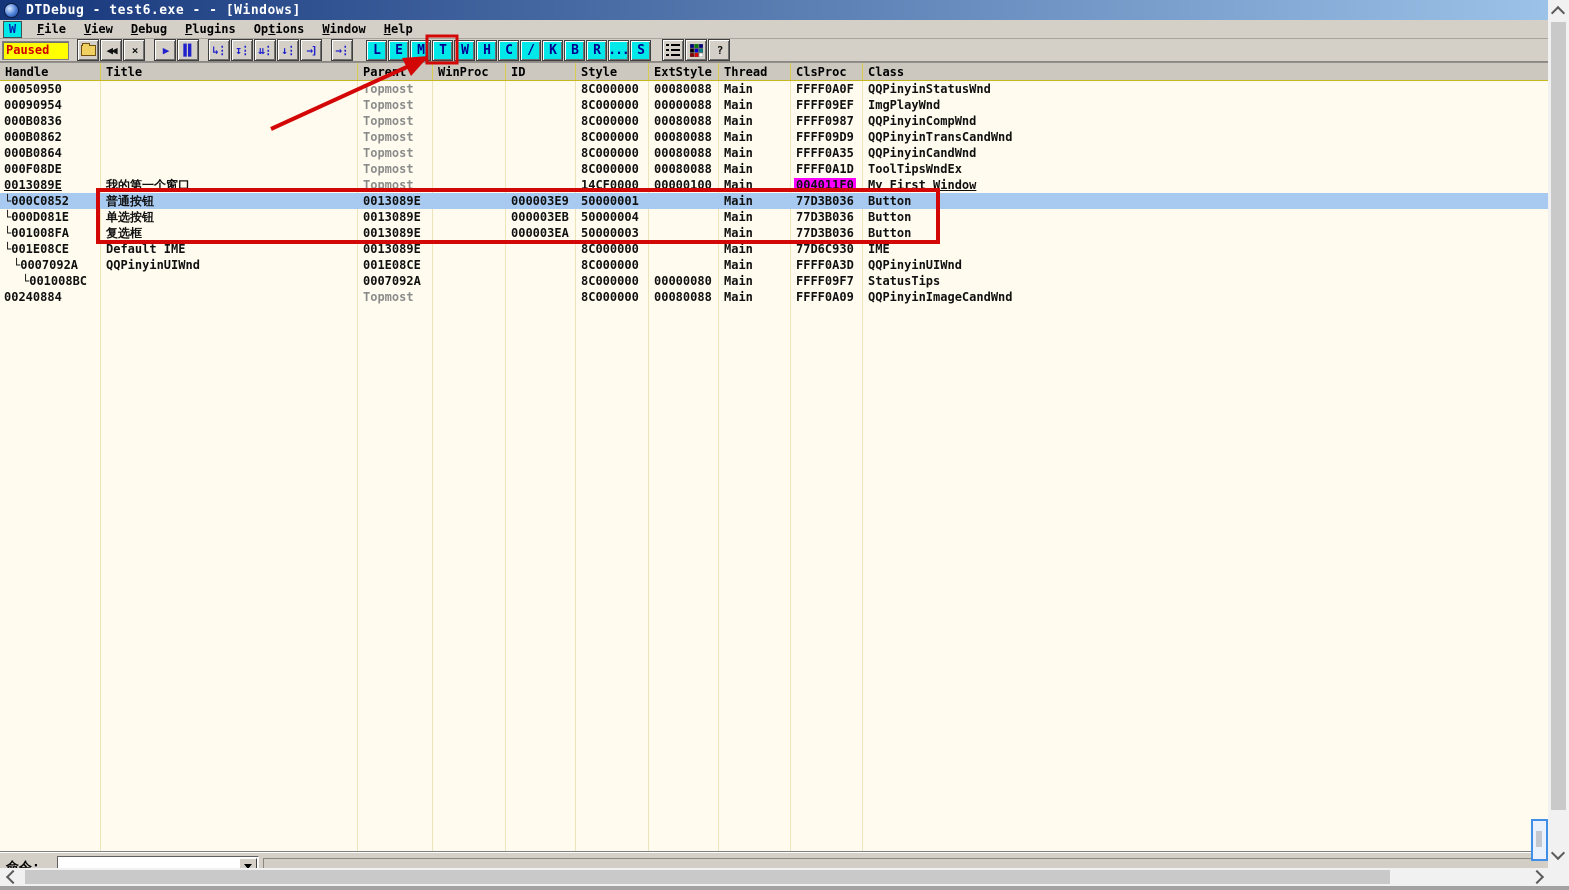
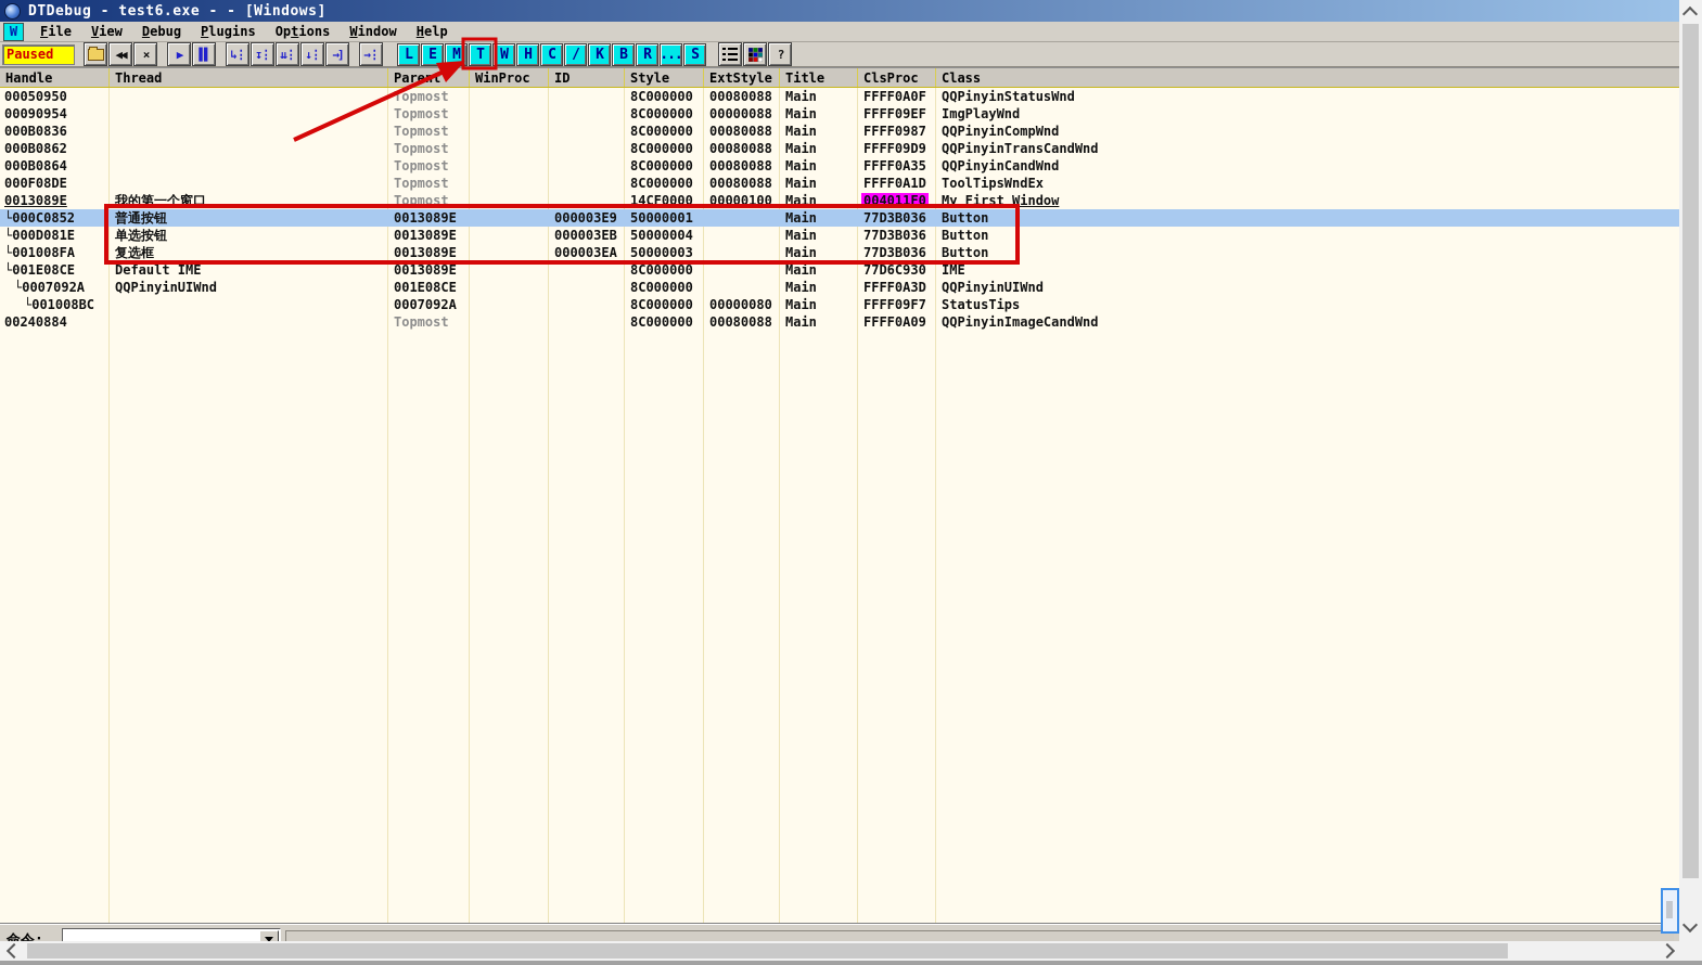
  DTDebug - test6.exe - - [Windows]
  W
  File View Debug Plugins Options Window Help
  Paused
  ◀◀
  ×
  ▶
  ▌▌
  ↳⋮
  ↧⋮
  ⇊⋮
  ↓⋮
  →]
  →⋮
  L
  E
  M
  T
  W
  H
  C
  /
  K
  B
  R
  ...
  S
  ?
  Handle
- Title
+ Thread
  Paret
  WinProc
  ID
  Style
  ExtStyle
- Thread
+ Title
  ClsProc
  Class
  00050950
  Topmost
  8C000000
  00080088
  Main
  FFFF0A0F
  QQPinyinStatusWnd
  00090954
  Topmost
  8C000000
  00000088
  Main
  FFFF09EF
  ImgPlayWnd
  000B0836
  Topmost
  8C000000
  00080088
  Main
  FFFF0987
  QQPinyinCompWnd
  000B0862
  Topmost
  8C000000
  00080088
  Main
  FFFF09D9
  QQPinyinTransCandWnd
  000B0864
  Topmost
  8C000000
  00080088
  Main
  FFFF0A35
  QQPinyinCandWnd
  000F08DE
  Topmost
  8C000000
  00080088
  Main
  FFFF0A1D
  ToolTipsWndEx
  0013089E
  我的第一个窗口
  Topmost
  14CF0000
  00000100
  Main
  004011F0
  My First Window
  └000C0852
  普通按钮
  0013089E
  000003E9
  50000001
  Main
  77D3B036
  Button
  └000D081E
  单选按钮
  0013089E
  000003EB
  50000004
  Main
  77D3B036
  Button
  └001008FA
  复选框
  0013089E
  000003EA
  50000003
  Main
  77D3B036
  Button
  └001E08CE
  Default IME
  0013089E
  8C000000
  Main
  77D6C930
  IME
  └0007092A
  QQPinyinUIWnd
  001E08CE
  8C000000
  Main
  FFFF0A3D
  QQPinyinUIWnd
  └001008BC
  0007092A
  8C000000
  00000080
  Main
  FFFF09F7
  StatusTips
  00240884
  Topmost
  8C000000
  00080088
  Main
  FFFF0A09
  QQPinyinImageCandWnd
